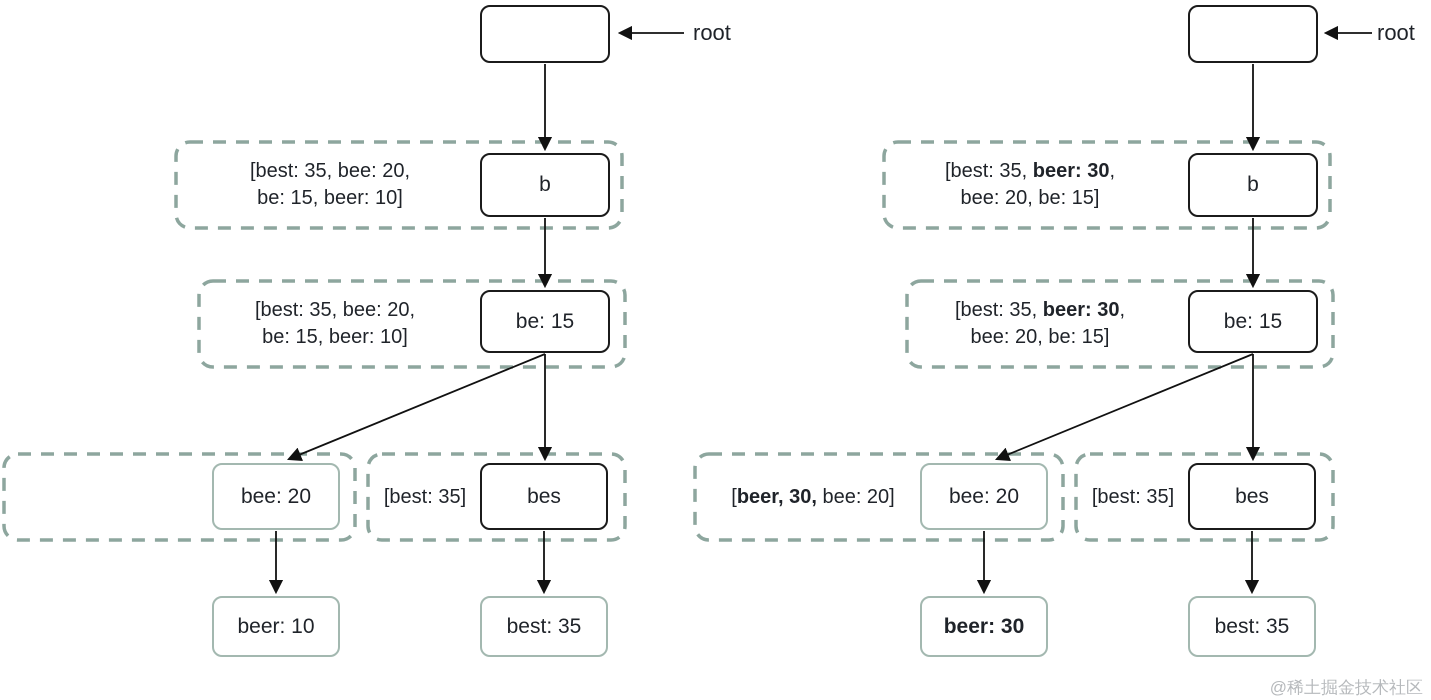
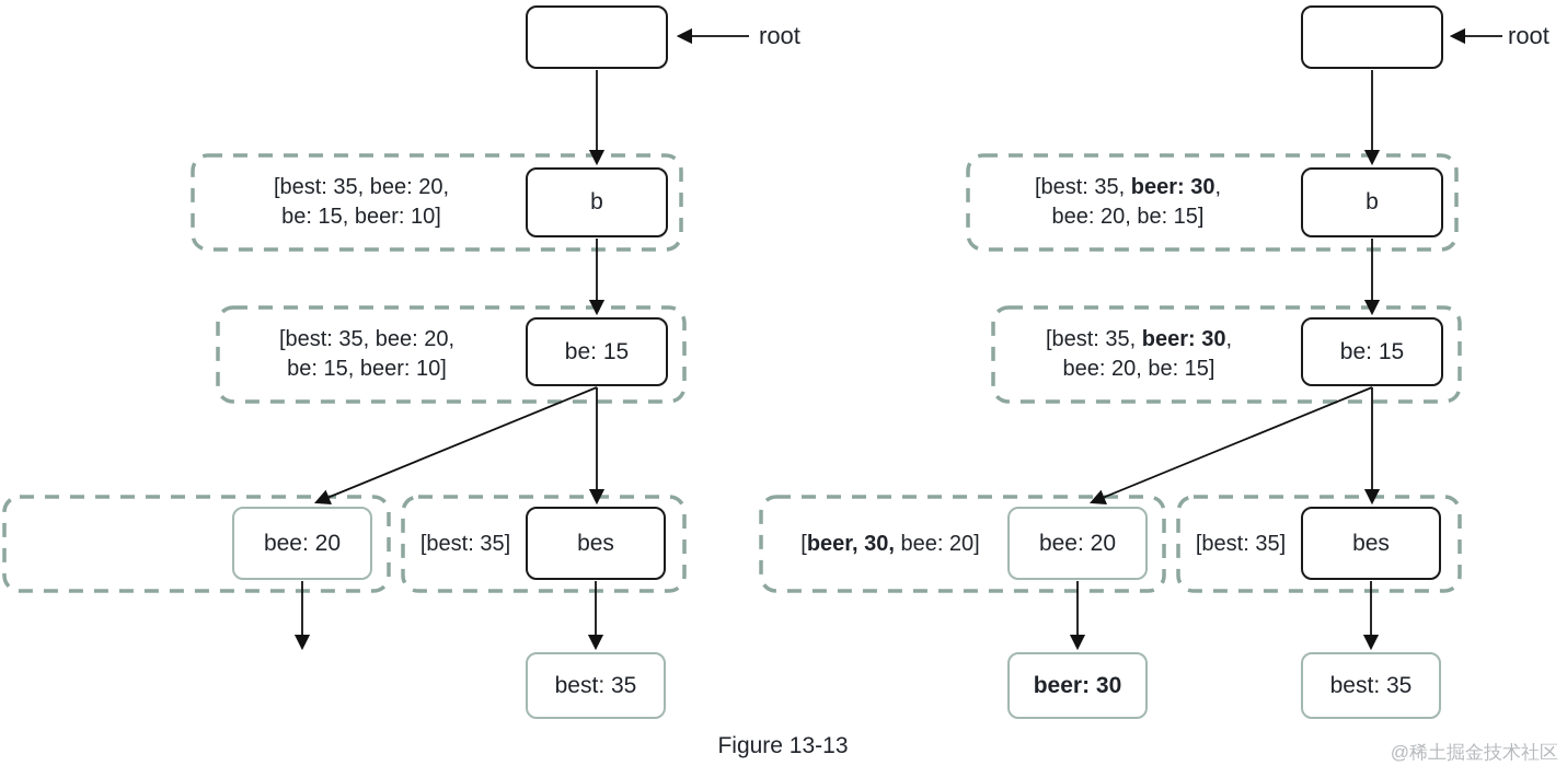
  root
  b
  [best: 35, bee: 20,
  be: 15, beer: 10]
  be: 15
  [best: 35, bee: 20,
  be: 15, beer: 10]
  bee: 20
  bes
  [best: 35]
- beer: 10
  best: 35
  root
  b
  [best: 35, beer: 30,
  bee: 20, be: 15]
  be: 15
  [best: 35, beer: 30,
  bee: 20, be: 15]
  bee: 20
  [beer, 30, bee: 20]
  bes
  [best: 35]
  beer: 30
  best: 35
+ Figure 13-13
  @稀土掘金技术社区
